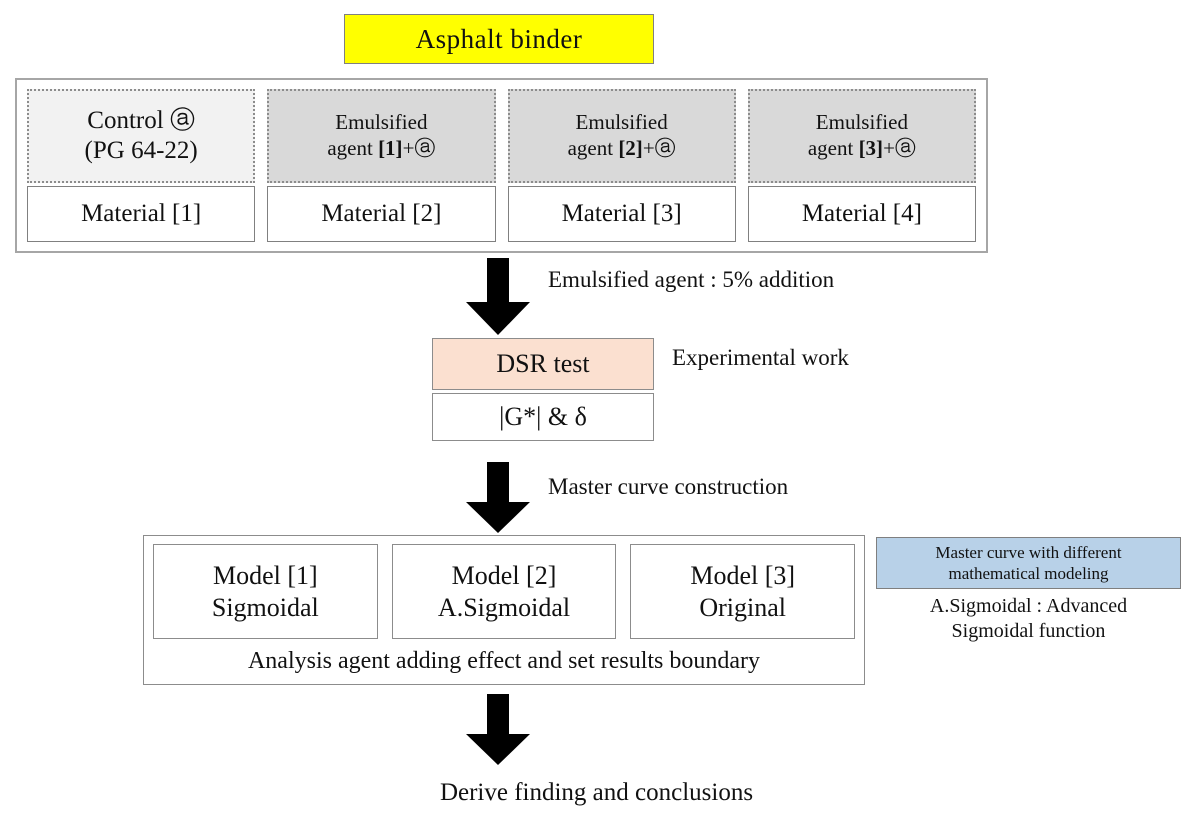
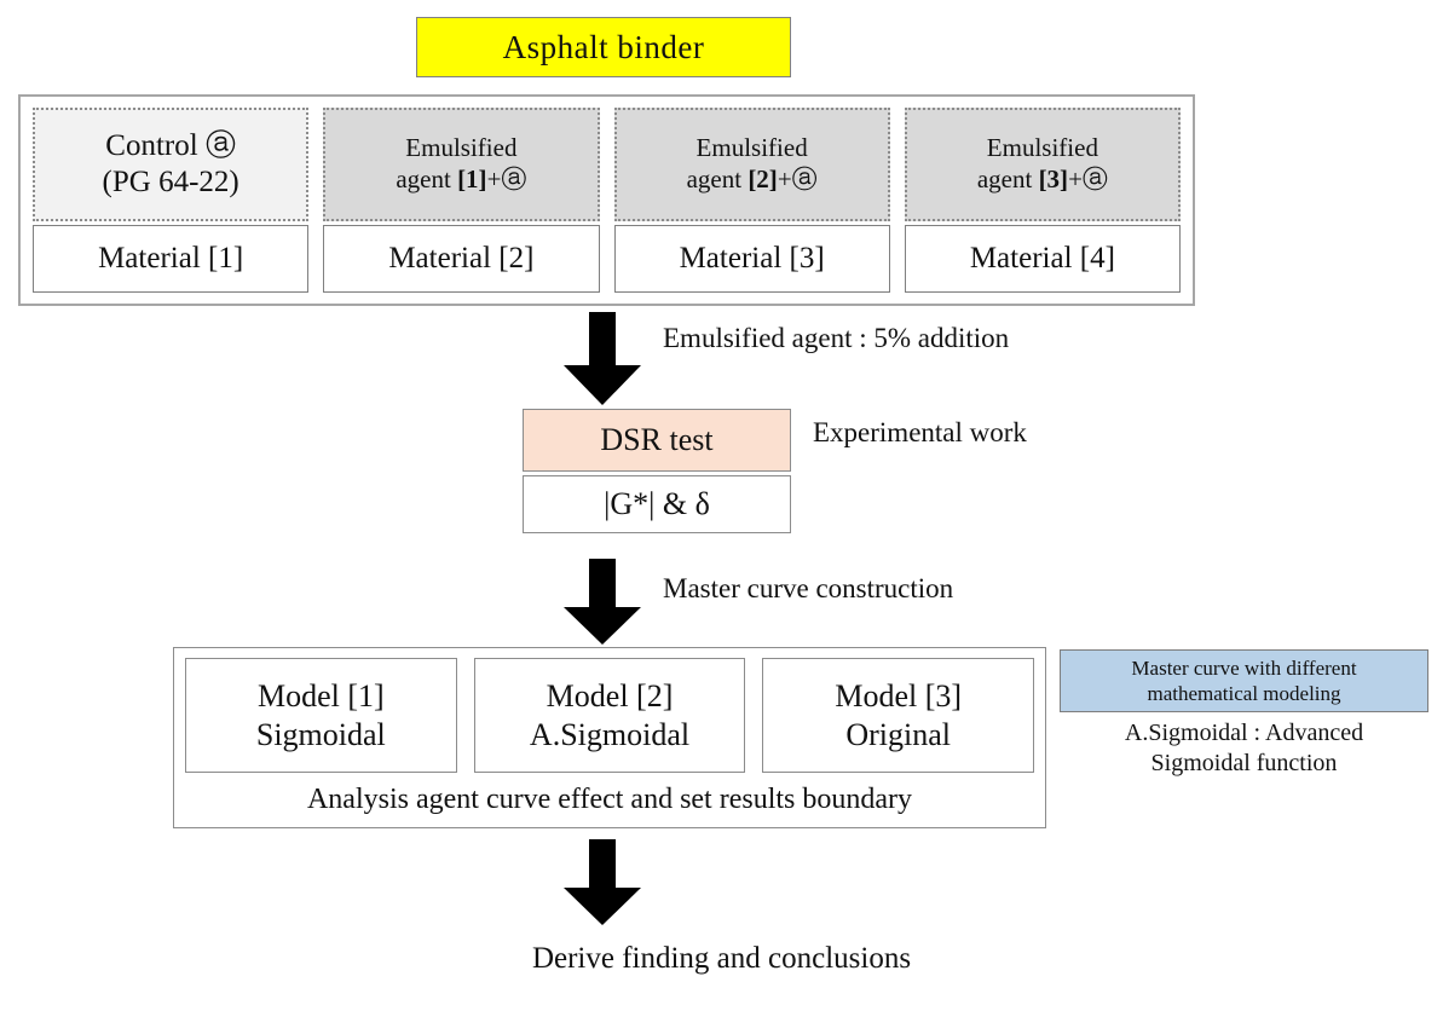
  Asphalt binder
  Control ⓐ
  (PG 64-22)
  Material [1]
  Emulsified
  agent [1]+ⓐ
  Material [2]
  Emulsified
  agent [2]+ⓐ
  Material [3]
  Emulsified
  agent [3]+ⓐ
  Material [4]
  Emulsified agent : 5% addition
  DSR test
  Experimental work
  |G*| & δ
  Master curve construction
  Model [1]
  Sigmoidal
  Model [2]
  A.Sigmoidal
  Model [3]
  Original
- Analysis agent adding effect and set results boundary
+ Analysis agent curve effect and set results boundary
  Master curve with different
  mathematical modeling
  A.Sigmoidal : Advanced
  Sigmoidal function
  Derive finding and conclusions
